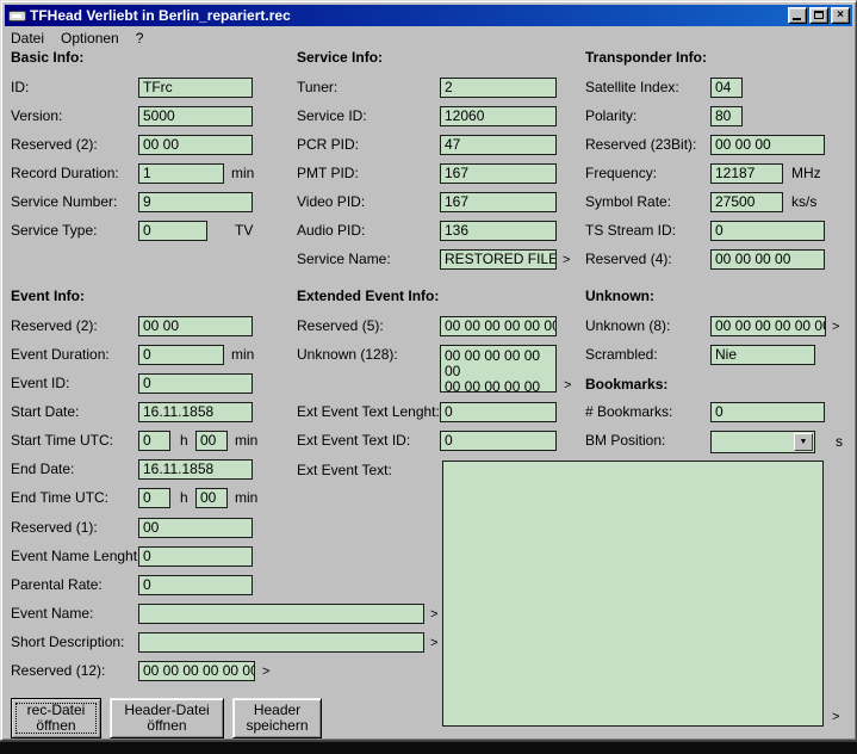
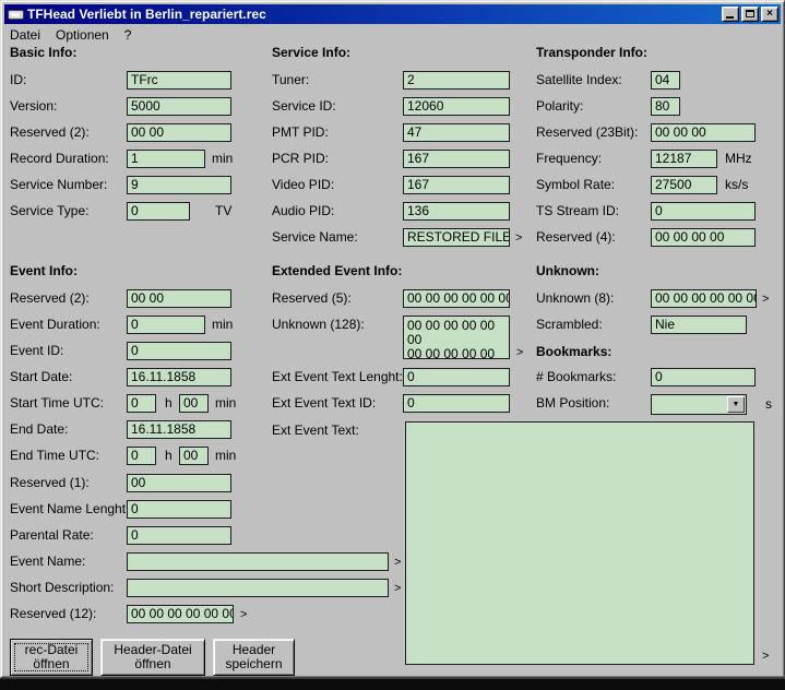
  TFHead Verliebt in Berlin_repariert.rec
  ×
  Datei
  Optionen
  ?
  Basic Info:
  Service Info:
  Transponder Info:
  Event Info:
  Extended Event Info:
  Unknown:
  Bookmarks:
  ID:
  TFrc
  Version:
  5000
  Reserved (2):
  00 00
  Record Duration:
  1
  min
  Service Number:
  9
  Service Type:
  0
  TV
  Tuner:
  2
  Service ID:
  12060
- PCR PID:
+ PMT PID:
  47
- PMT PID:
+ PCR PID:
  167
  Video PID:
  167
  Audio PID:
  136
  Service Name:
  RESTORED FILE
  >
  Satellite Index:
  04
  Polarity:
  80
  Reserved (23Bit):
  00 00 00
  Frequency:
  12187
  MHz
  Symbol Rate:
  27500
  ks/s
  TS Stream ID:
  0
  Reserved (4):
  00 00 00 00
  Reserved (2):
  00 00
  Event Duration:
  0
  min
  Event ID:
  0
  Start Date:
  16.11.1858
  Start Time UTC:
  0
  h
  00
  min
  End Date:
  16.11.1858
  End Time UTC:
  0
  h
  00
  min
  Reserved (1):
  00
  Event Name Lenght
  0
  Parental Rate:
  0
  Event Name:
  >
  Short Description:
  >
  Reserved (12):
  00 00 00 00 00 00
  >
  Reserved (5):
  00 00 00 00 00 00
  Unknown (128):
  00 00 00 00 00 00
  00 00 00 00 00
  >
  Ext Event Text Lenght:
  0
  Ext Event Text ID:
  0
  Ext Event Text:
  >
  Unknown (8):
  00 00 00 00 00 0
  >
  Scrambled:
  Nie
  # Bookmarks:
  0
  BM Position:
  s
  rec-Datei öffnen
  Header-Datei öffnen
  Header speichern
